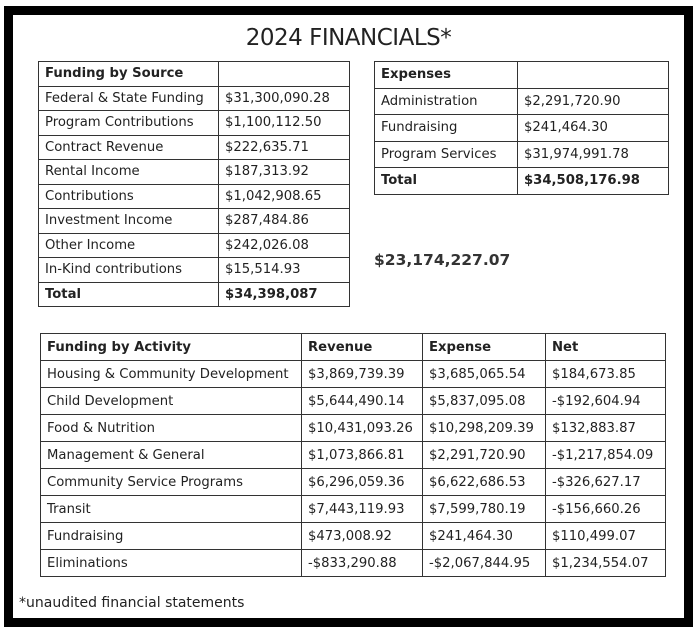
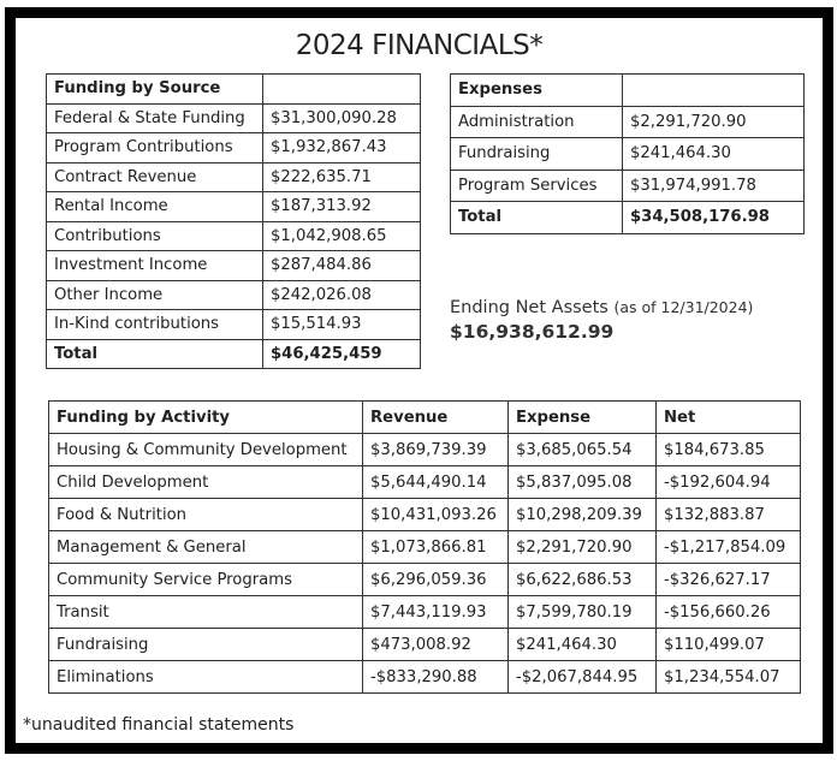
  2024 FINANCIALS*
  Funding by Source
  Federal & State Funding	$31,300,090.28
- Program Contributions	$1,100,112.50
+ Program Contributions	$1,932,867.43
  Contract Revenue	$222,635.71
  Rental Income	$187,313.92
  Contributions	$1,042,908.65
  Investment Income	$287,484.86
  Other Income	$242,026.08
  In-Kind contributions	$15,514.93
- Total	$34,398,087
+ Total	$46,425,459
  Expenses
  Administration	$2,291,720.90
  Fundraising	$241,464.30
  Program Services	$31,974,991.78
  Total	$34,508,176.98
+ Ending Net Assets (as of 12/31/2024)
- $23,174,227.07
+ $16,938,612.99
  Funding by Activity	Revenue	Expense	Net
  Housing & Community Development	$3,869,739.39	$3,685,065.54	$184,673.85
  Child Development	$5,644,490.14	$5,837,095.08	-$192,604.94
  Food & Nutrition	$10,431,093.26	$10,298,209.39	$132,883.87
  Management & General	$1,073,866.81	$2,291,720.90	-$1,217,854.09
  Community Service Programs	$6,296,059.36	$6,622,686.53	-$326,627.17
  Transit	$7,443,119.93	$7,599,780.19	-$156,660.26
  Fundraising	$473,008.92	$241,464.30	$110,499.07
  Eliminations	-$833,290.88	-$2,067,844.95	$1,234,554.07
  *unaudited financial statements
